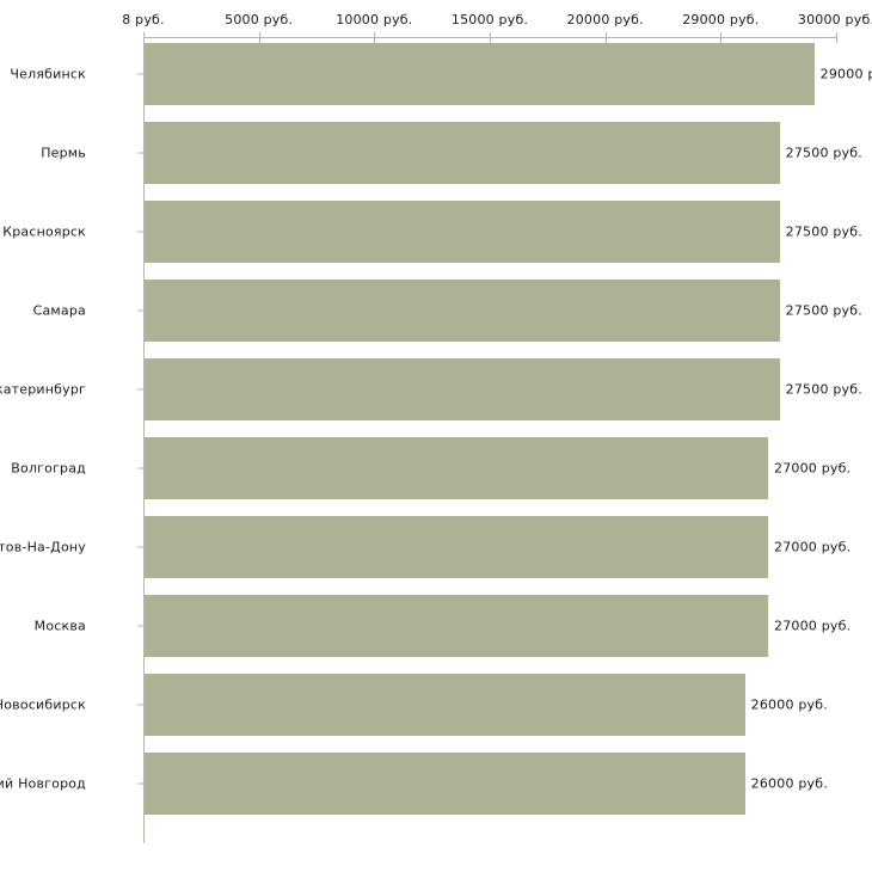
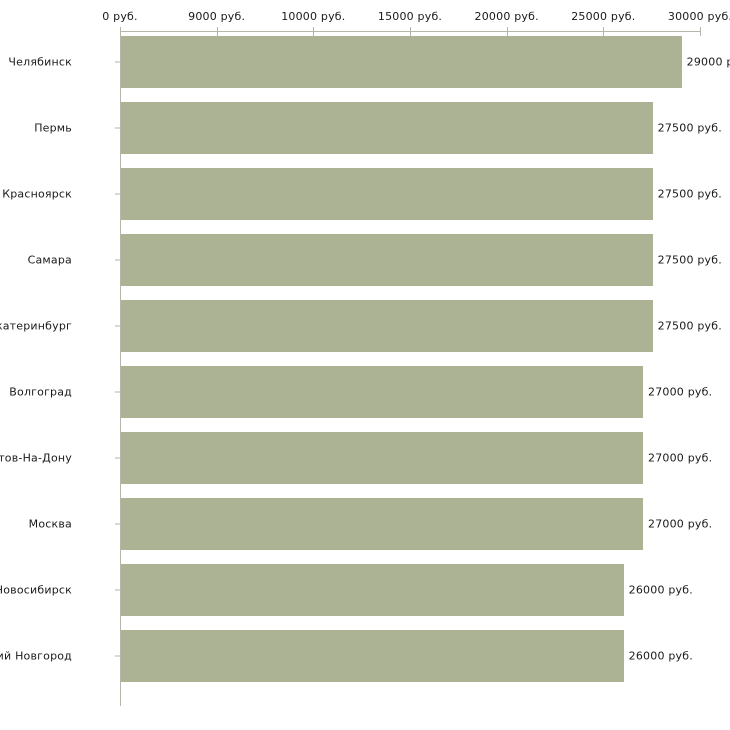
- 8 руб.
+ 0 руб.
- 5000 руб.
+ 9000 руб.
  10000 руб.
  15000 руб.
  20000 руб.
- 29000 руб.
+ 25000 руб.
  30000 руб
  Челябинск
  29000
  Пермь
  27500 руб.
  Красноярск
  27500 руб.
  Самара
  27500 руб.
  атеринбург
  27500 руб.
  Волгоград
  27000 руб.
  тов-На-Дону
  27000 руб.
  Москва
  27000 руб.
  овосибирск
  26000 руб.
  ий Новгород
  26000 руб.
